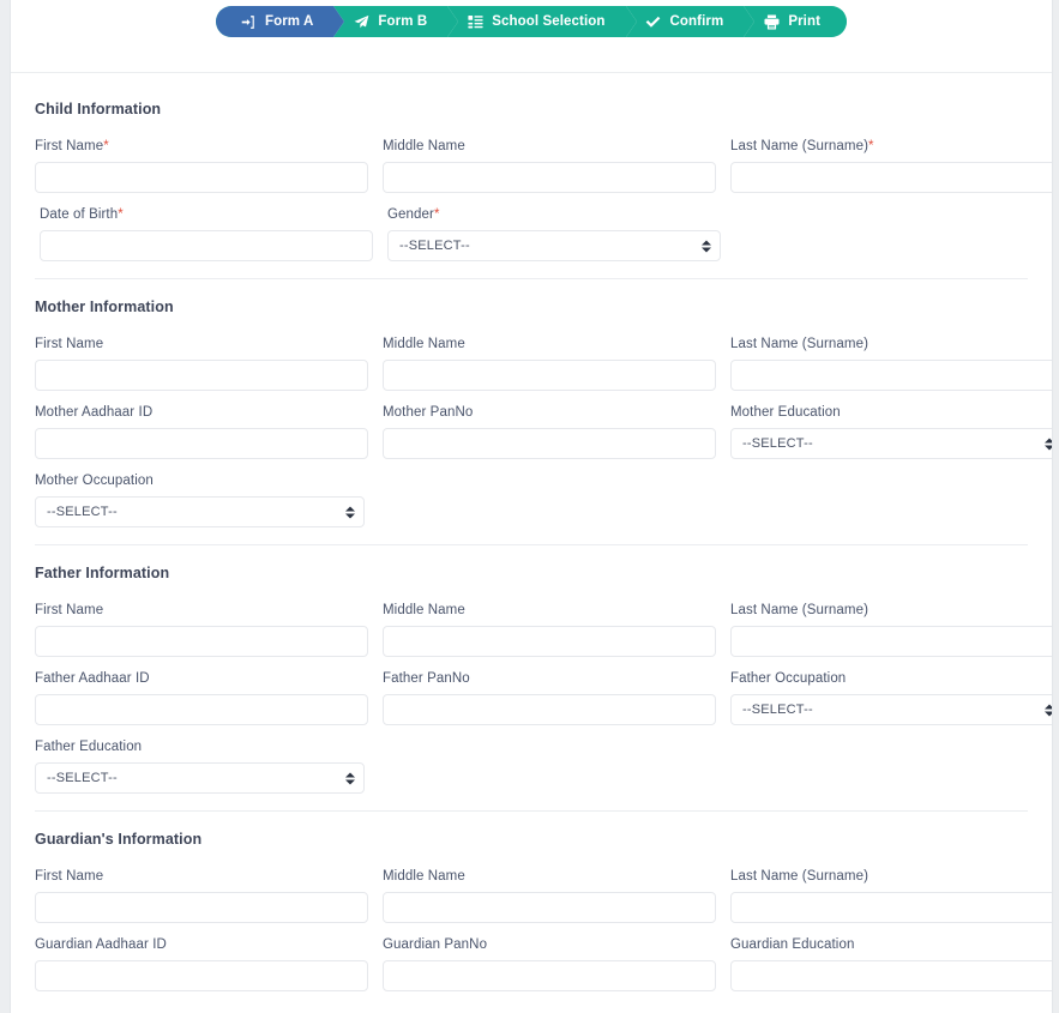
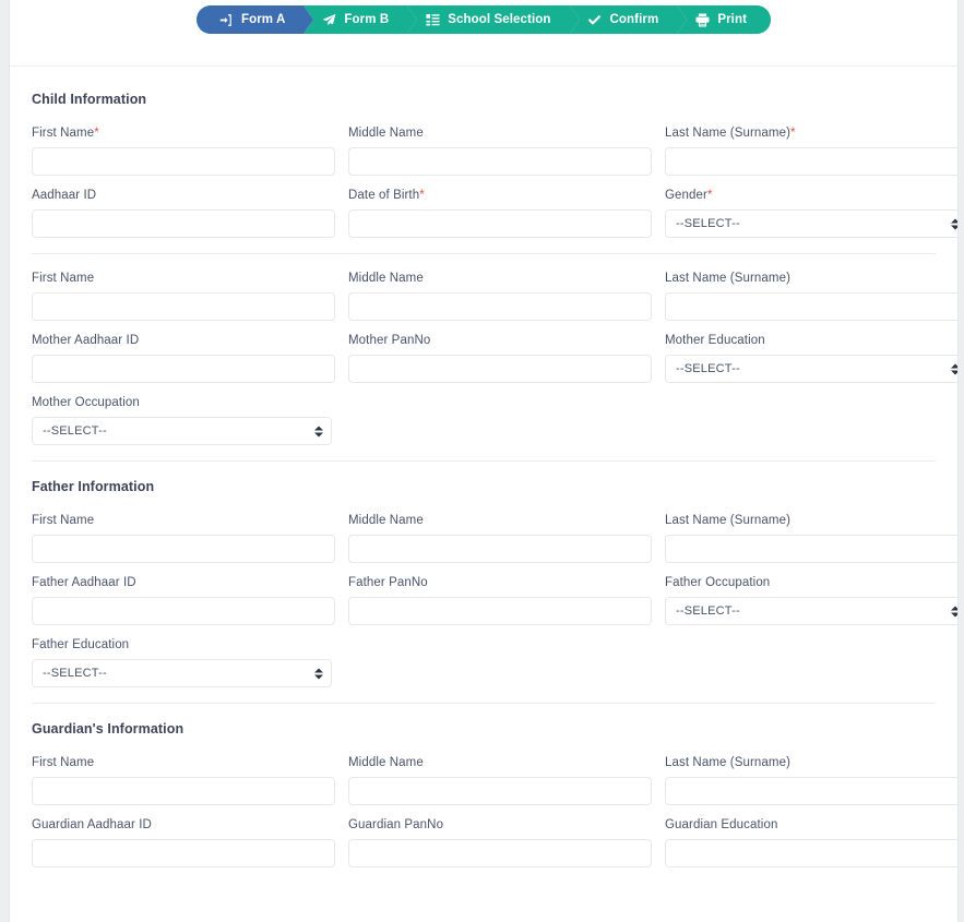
  Form A
  Form B
  School Selection
  Confirm
  Print
  Child Information
  First Name*
  Middle Name
  Last Name (Surname)*
+ Aadhaar ID
  Date of Birth*
  Gender*
  --SELECT--
- Mother Information
  First Name
  Middle Name
  Last Name (Surname)
  Mother Aadhaar ID
  Mother PanNo
  Mother Education
  --SELECT--
  Mother Occupation
  --SELECT--
  Father Information
  First Name
  Middle Name
  Last Name (Surname)
  Father Aadhaar ID
  Father PanNo
  Father Occupation
  --SELECT--
  Father Education
  --SELECT--
  Guardian's Information
  First Name
  Middle Name
  Last Name (Surname)
  Guardian Aadhaar ID
  Guardian PanNo
  Guardian Education
